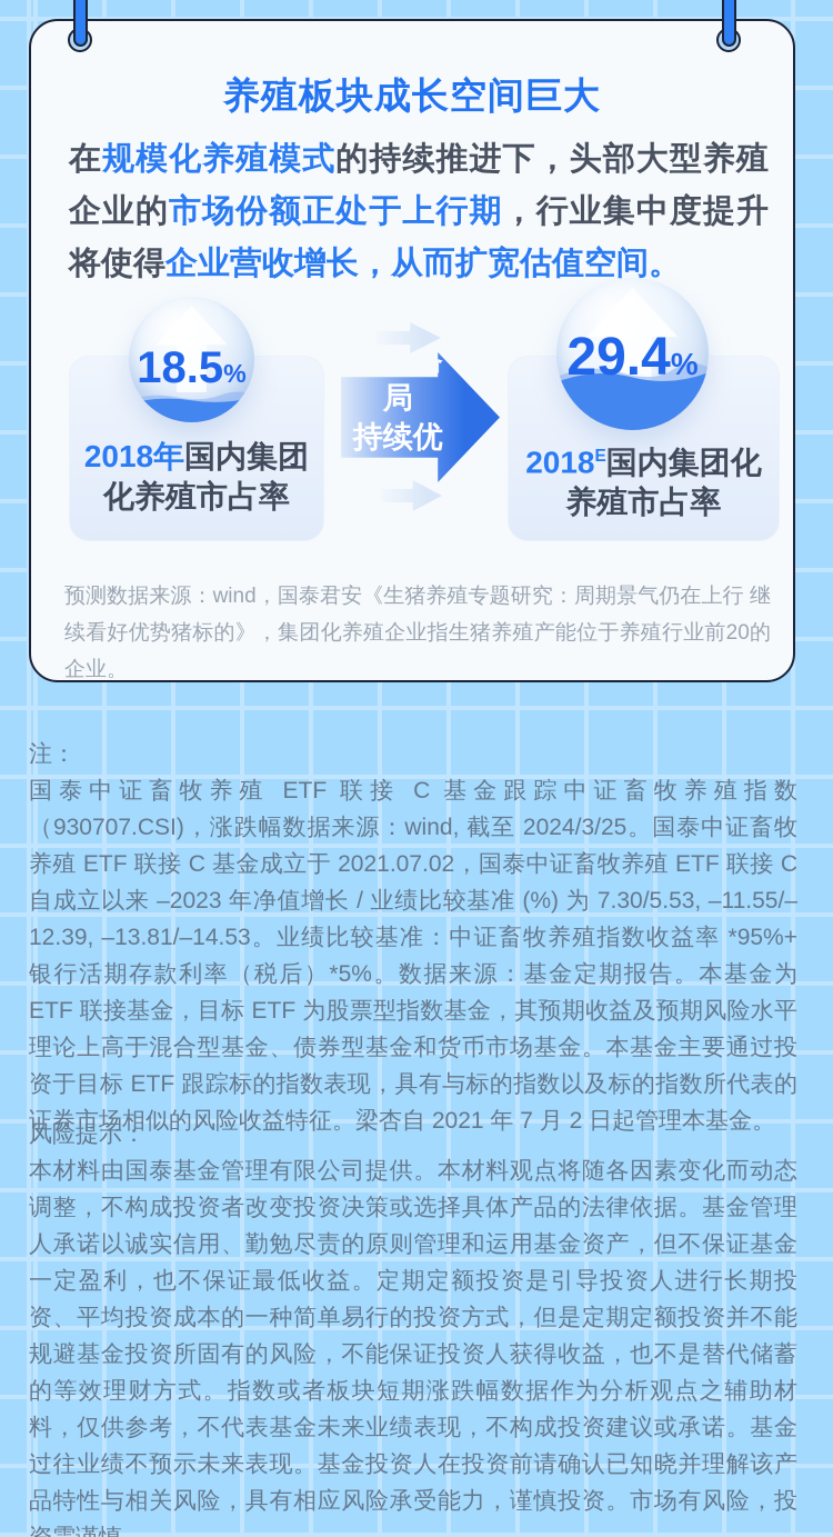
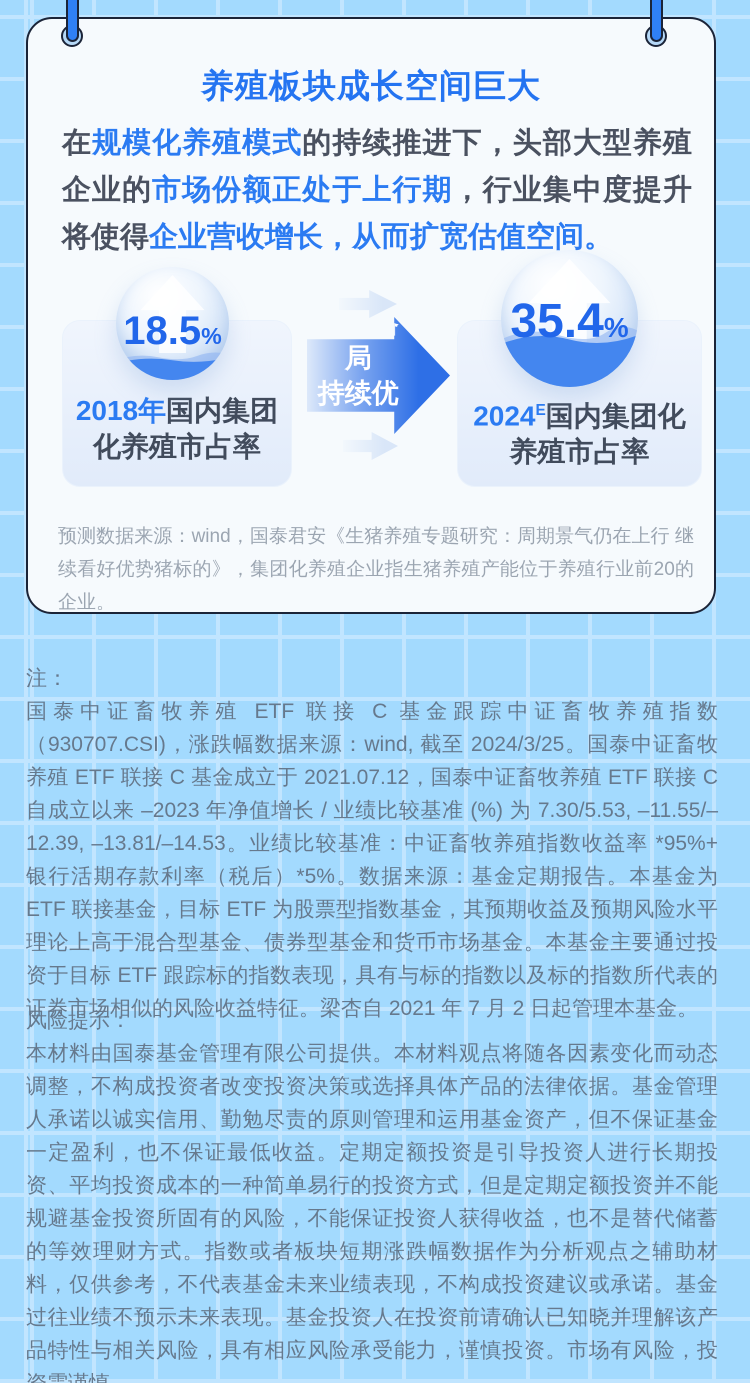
  养殖板块成长空间巨大
  在规模化养殖模式的持续推进下，头部大型养殖企业的市场份额正处于上行期，行业集中度提升将使得企业营收增长，从而扩宽估值空间。
  2018年国内集团
  化养殖市占率
  18.5%
  持续优
- 2018E国内集团化
+ 2024E国内集团化
  养殖市占率
- 29.4%
+ 35.4%
  预测数据来源：wind，国泰君安《生猪养殖专题研究：周期景气仍在上行 继续看好优势猪标的》，集团化养殖企业指生猪养殖产能位于养殖行业前20的企业。
  注：
- 国泰中证畜牧养殖 ETF 联接 C 基金跟踪中证畜牧养殖指数（930707.CSI)，涨跌幅数据来源：wind, 截至 2024/3/25。国泰中证畜牧养殖 ETF 联接 C 基金成立于 2021.07.02，国泰中证畜牧养殖 ETF 联接 C 自成立以来 –2023 年净值增长 / 业绩比较基准 (%) 为 7.30/5.53, –11.55/–12.39, –13.81/–14.53。业绩比较基准：中证畜牧养殖指数收益率 *95%+ 银行活期存款利率（税后）*5%。数据来源：基金定期报告。本基金为 ETF 联接基金，目标 ETF 为股票型指数基金，其预期收益及预期风险水平理论上高于混合型基金、债券型基金和货币市场基金。本基金主要通过投资于目标 ETF 跟踪标的指数表现，具有与标的指数以及标的指数所代表的证券市场相似的风险收益特征。梁杏自 2021 年 7 月 2 日起管理本基金。
+ 国泰中证畜牧养殖 ETF 联接 C 基金跟踪中证畜牧养殖指数（930707.CSI)，涨跌幅数据来源：wind, 截至 2024/3/25。国泰中证畜牧养殖 ETF 联接 C 基金成立于 2021.07.12，国泰中证畜牧养殖 ETF 联接 C 自成立以来 –2023 年净值增长 / 业绩比较基准 (%) 为 7.30/5.53, –11.55/–12.39, –13.81/–14.53。业绩比较基准：中证畜牧养殖指数收益率 *95%+ 银行活期存款利率（税后）*5%。数据来源：基金定期报告。本基金为 ETF 联接基金，目标 ETF 为股票型指数基金，其预期收益及预期风险水平理论上高于混合型基金、债券型基金和货币市场基金。本基金主要通过投资于目标 ETF 跟踪标的指数表现，具有与标的指数以及标的指数所代表的证券市场相似的风险收益特征。梁杏自 2021 年 7 月 2 日起管理本基金。
  风险提示：
  本材料由国泰基金管理有限公司提供。本材料观点将随各因素变化而动态调整，不构成投资者改变投资决策或选择具体产品的法律依据。基金管理人承诺以诚实信用、勤勉尽责的原则管理和运用基金资产，但不保证基金一定盈利，也不保证最低收益。定期定额投资是引导投资人进行长期投资、平均投资成本的一种简单易行的投资方式，但是定期定额投资并不能规避基金投资所固有的风险，不能保证投资人获得收益，也不是替代储蓄的等效理财方式。指数或者板块短期涨跌幅数据作为分析观点之辅助材料，仅供参考，不代表基金未来业绩表现，不构成投资建议或承诺。基金过往业绩不预示未来表现。基金投资人在投资前请确认已知晓并理解该产品特性与相关风险，具有相应风险承受能力，谨慎投资。市场有风险，投
